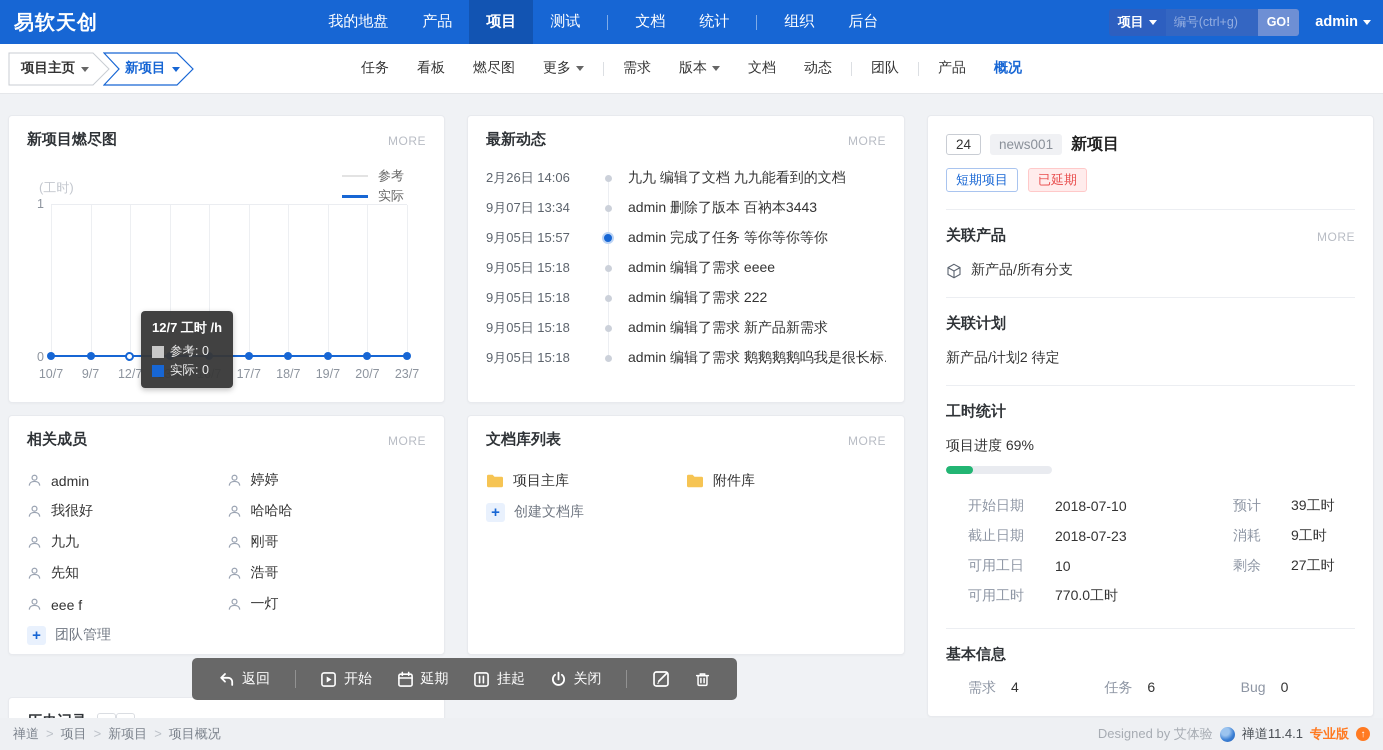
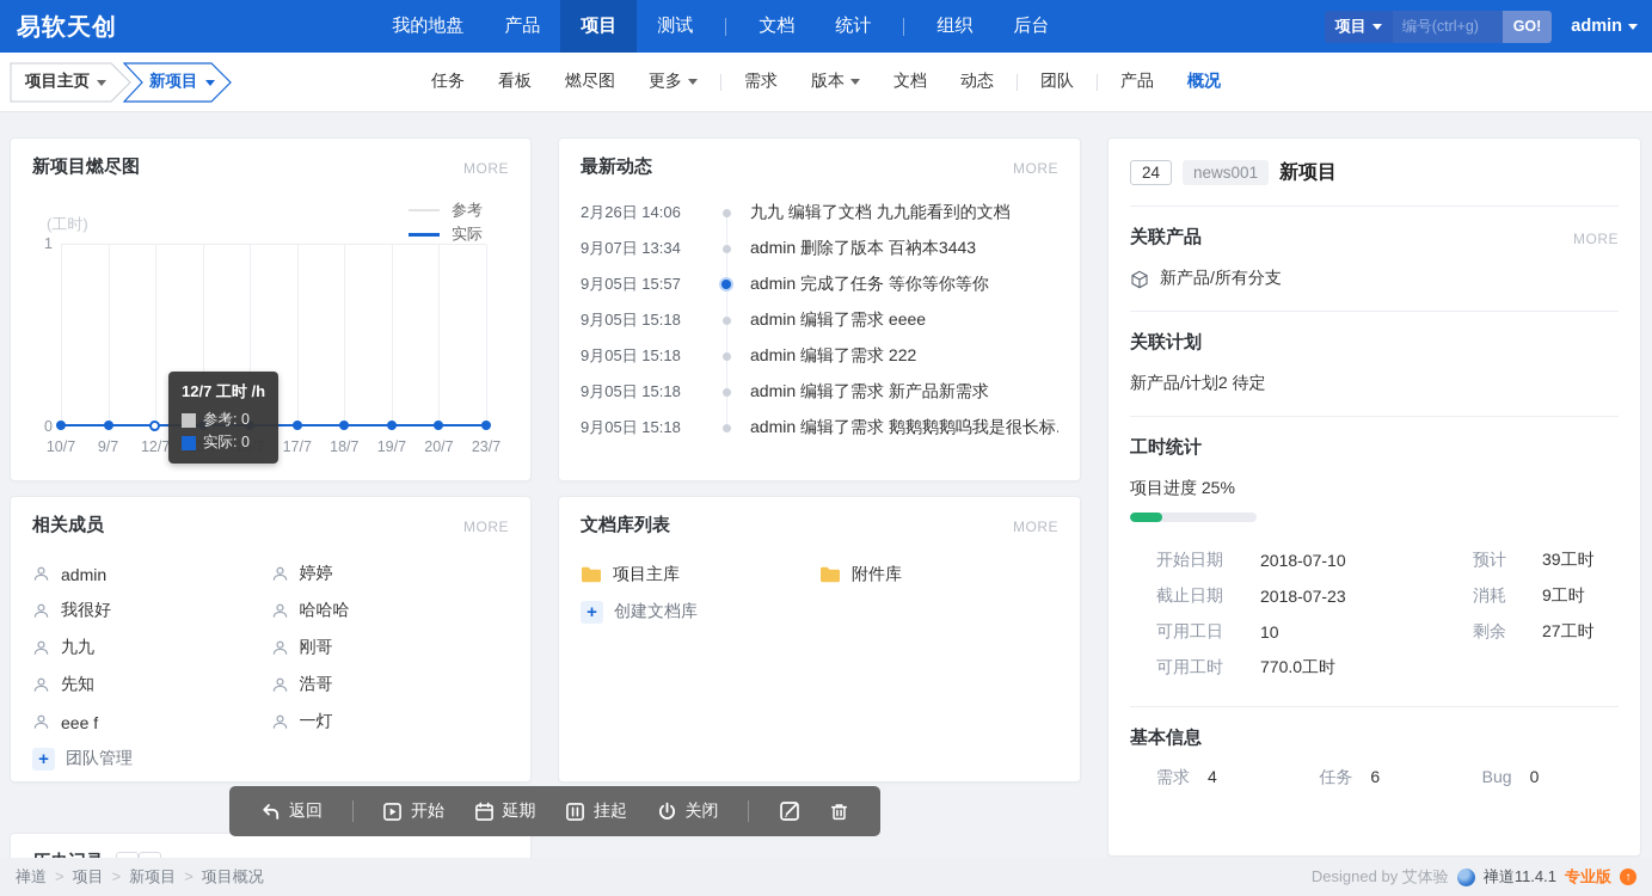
  易软天创
  我的地盘
  产品
  项目
  测试
  文档
  统计
  组织
  后台
  项目
  编号(ctrl+g)
  GO!
  admin
  项目主页
  新项目
  任务
  看板
  燃尽图
  更多
  需求
  版本
  文档
  动态
  团队
  产品
  概况
  新项目燃尽图
  MORE
  (工时)
  参考
  实际
  1
  0
  10/7
  9/7
  12/7
  17/7
  18/7
  19/7
  20/7
  23/7
  12/7 工时 /h
  参考: 0
  实际: 0
  相关成员
  MORE
  admin
  婷婷
  我很好
  哈哈哈
  九九
  刚哥
  先知
  浩哥
  eee f
  一灯
  +
  团队管理
  最新动态
  MORE
  2月26日 14:06
  九九 编辑了文档 九九能看到的文档
  9月07日 13:34
  admin 删除了版本 百衲本3443
  9月05日 15:57
  admin 完成了任务 等你等你等你
  9月05日 15:18
  admin 编辑了需求 eeee
  9月05日 15:18
  admin 编辑了需求 222
  9月05日 15:18
  admin 编辑了需求 新产品新需求
  9月05日 15:18
  admin 编辑了需求 鹅鹅鹅鹅呜我是很长标.
  文档库列表
  MORE
  项目主库
  附件库
  +
  创建文档库
  24
  news001
  新项目
- 短期项目
- 已延期
  关联产品
  MORE
  新产品/所有分支
  关联计划
  新产品/计划2 待定
  工时统计
- 项目进度 69%
+ 项目进度 25%
  开始日期
  2018-07-10
  预计
  39工时
  截止日期
  2018-07-23
  消耗
  9工时
  可用工日
  10
  剩余
  27工时
  可用工时
  770.0工时
  基本信息
  需求
  4
  任务
  6
  Bug
  0
  返回
  开始
  延期
  挂起
  关闭
  禅道
  项目
  新项目
  项目概况
  Designed by 艾体验
  禅道11.4.1
  专业版
  ↑
